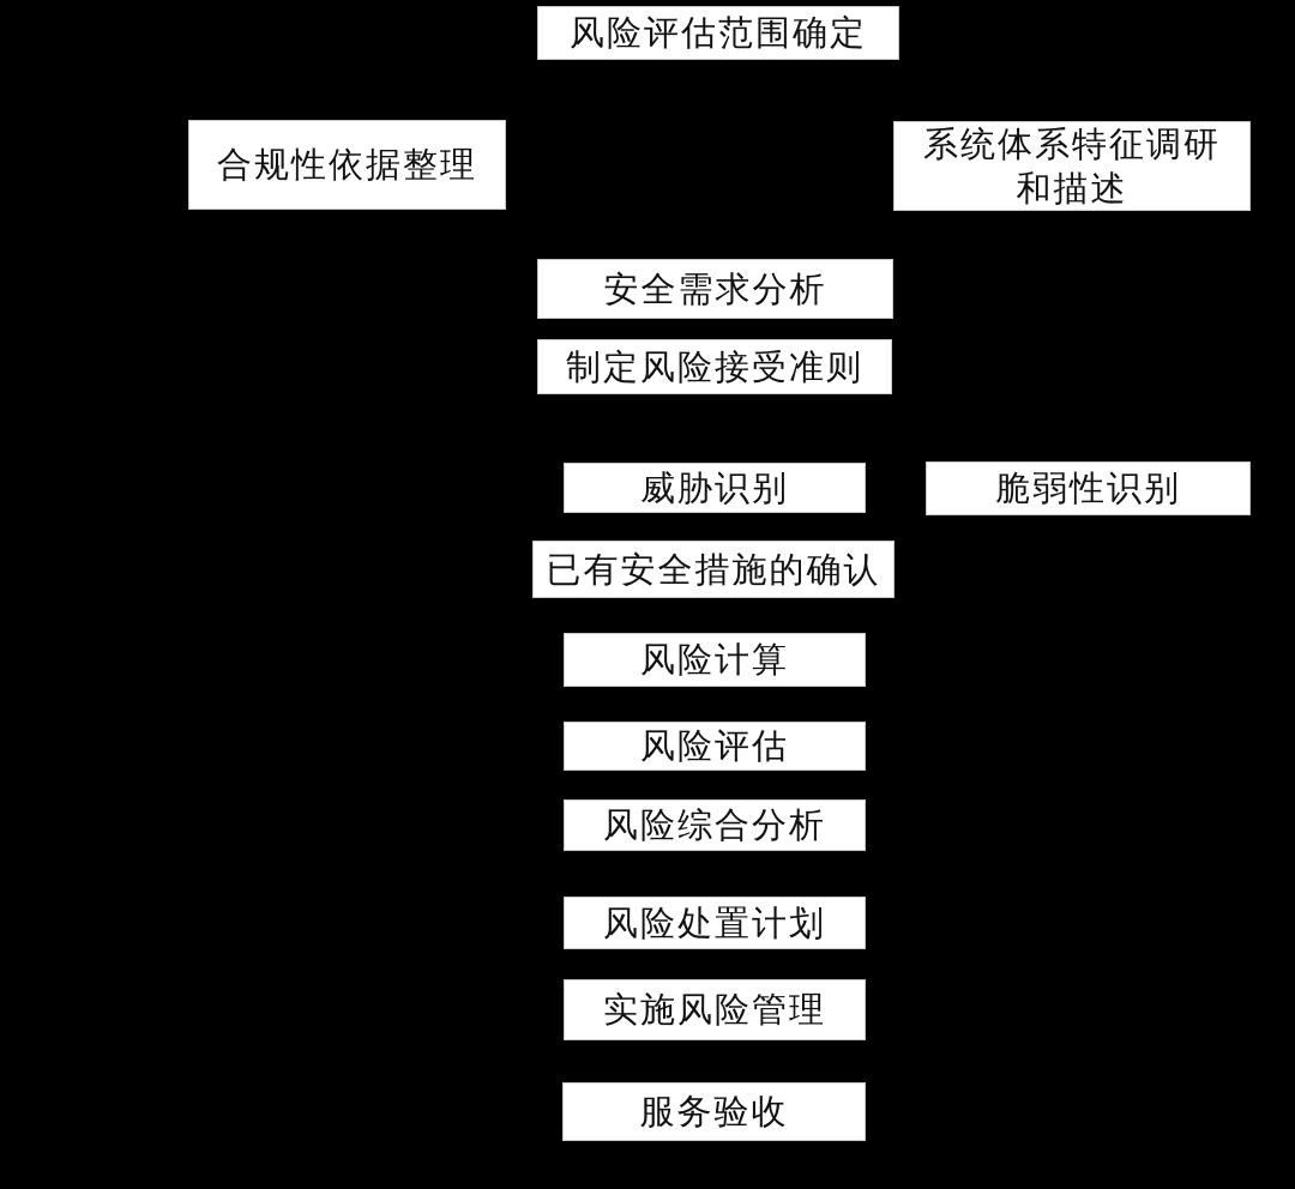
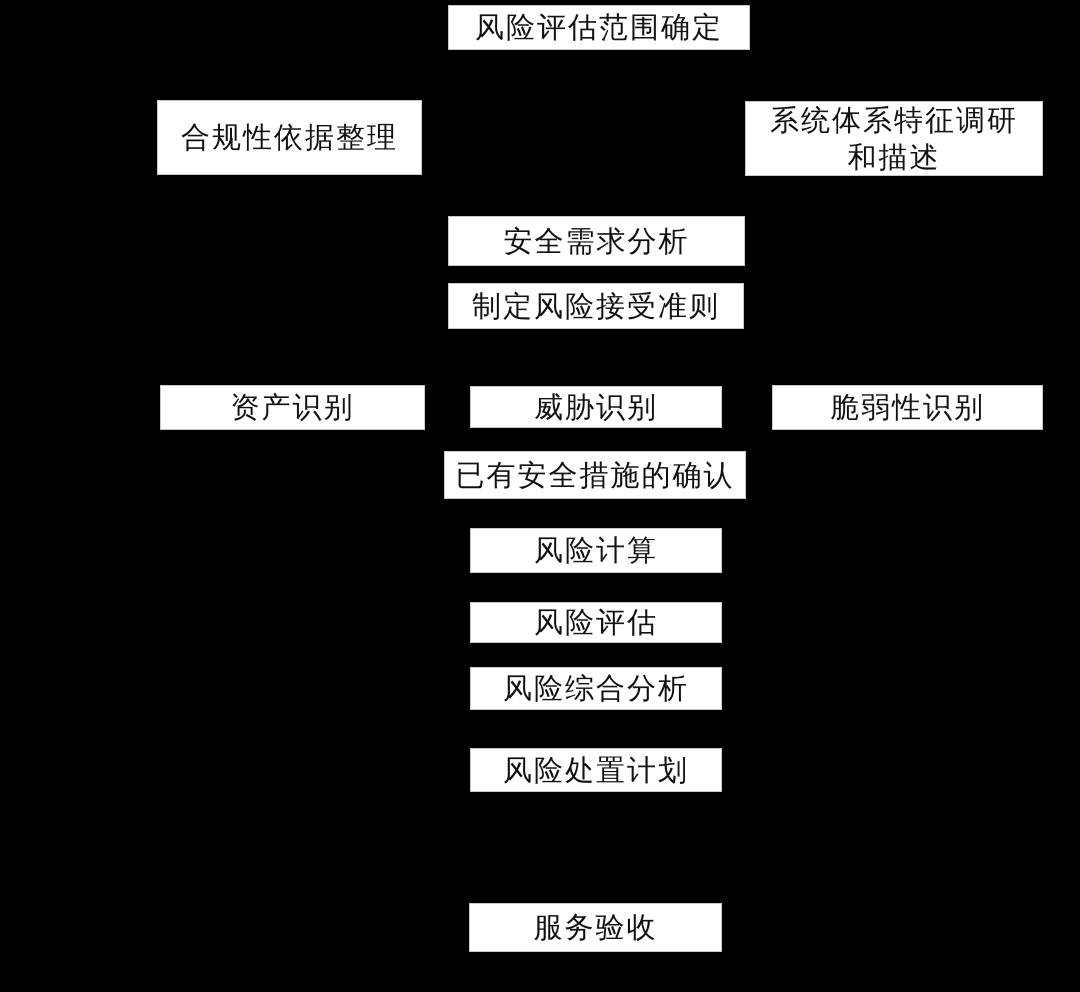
  风险评估范围确定
  合规性依据整理
  系统体系特征调研
  和描述
  安全需求分析
  制定风险接受准则
+ 资产识别
  威胁识别
  脆弱性识别
  已有安全措施的确认
  风险计算
  风险评估
  风险综合分析
  风险处置计划
- 实施风险管理
  服务验收
